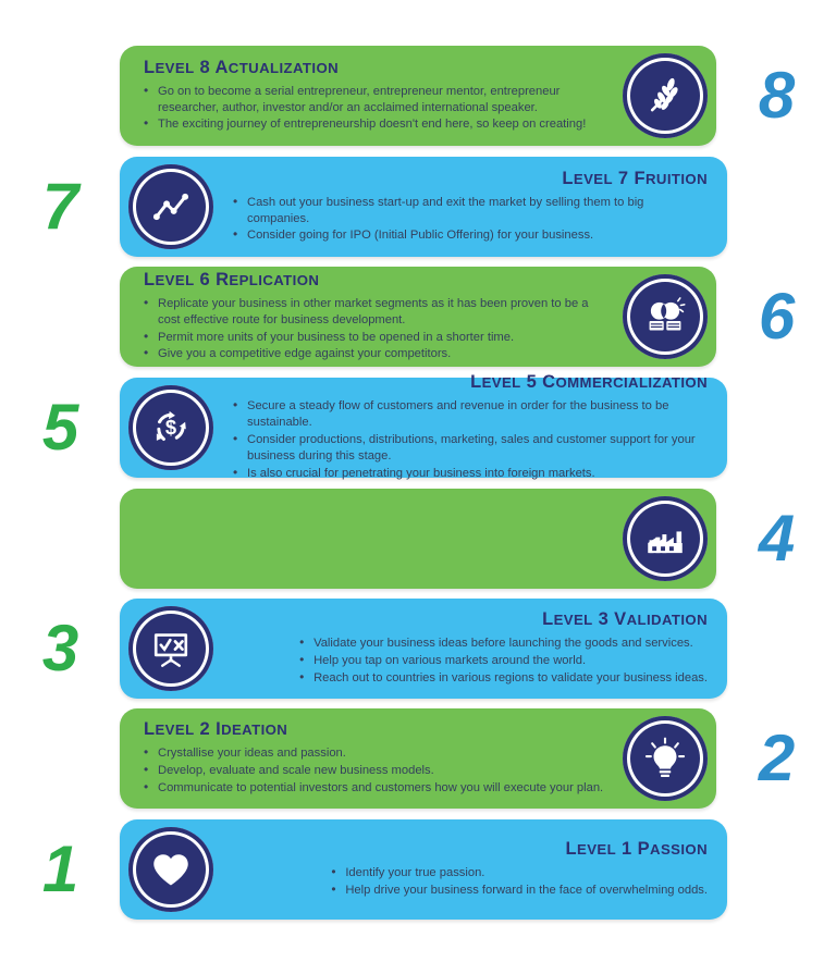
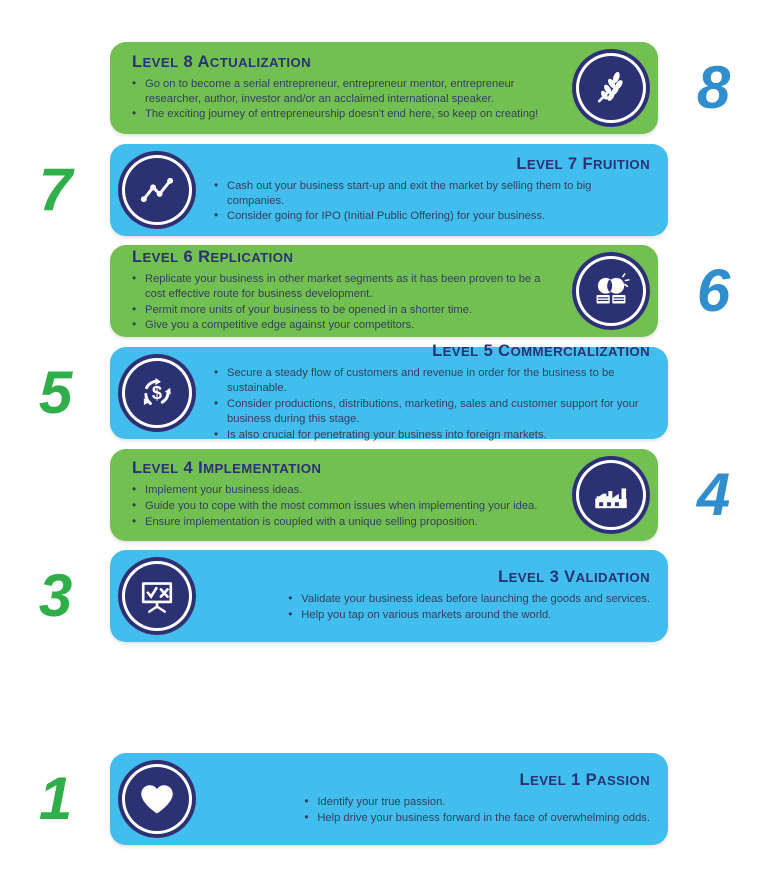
  LEVEL 8 ACTUALIZATION
  Go on to become a serial entrepreneur, entrepreneur mentor, entrepreneur researcher, author, investor and/or an acclaimed international speaker.
  The exciting journey of entrepreneurship doesn't end here, so keep on creating!
  8
  7
  LEVEL 7 FRUITION
  Cash out your business start-up and exit the market by selling them to big companies.
  Consider going for IPO (Initial Public Offering) for your business.
  LEVEL 6 REPLICATION
  Replicate your business in other market segments as it has been proven to be a cost effective route for business development.
  Permit more units of your business to be opened in a shorter time.
  Give you a competitive edge against your competitors.
  6
  5
  $
  LEVEL 5 COMMERCIALIZATION
  Secure a steady flow of customers and revenue in order for the business to be sustainable.
  Consider productions, distributions, marketing, sales and customer support for your business during this stage.
  Is also crucial for penetrating your business into foreign markets.
+ LEVEL 4 IMPLEMENTATION
+ Implement your business ideas.
+ Guide you to cope with the most common issues when implementing your idea.
+ Ensure implementation is coupled with a unique selling proposition.
  4
  3
  LEVEL 3 VALIDATION
  Validate your business ideas before launching the goods and services.
  Help you tap on various markets around the world.
- Reach out to countries in various regions to validate your business ideas.
- LEVEL 2 IDEATION
- Crystallise your ideas and passion.
- Develop, evaluate and scale new business models.
- Communicate to potential investors and customers how you will execute your plan.
- 2
  1
  LEVEL 1 PASSION
  Identify your true passion.
  Help drive your business forward in the face of overwhelming odds.
